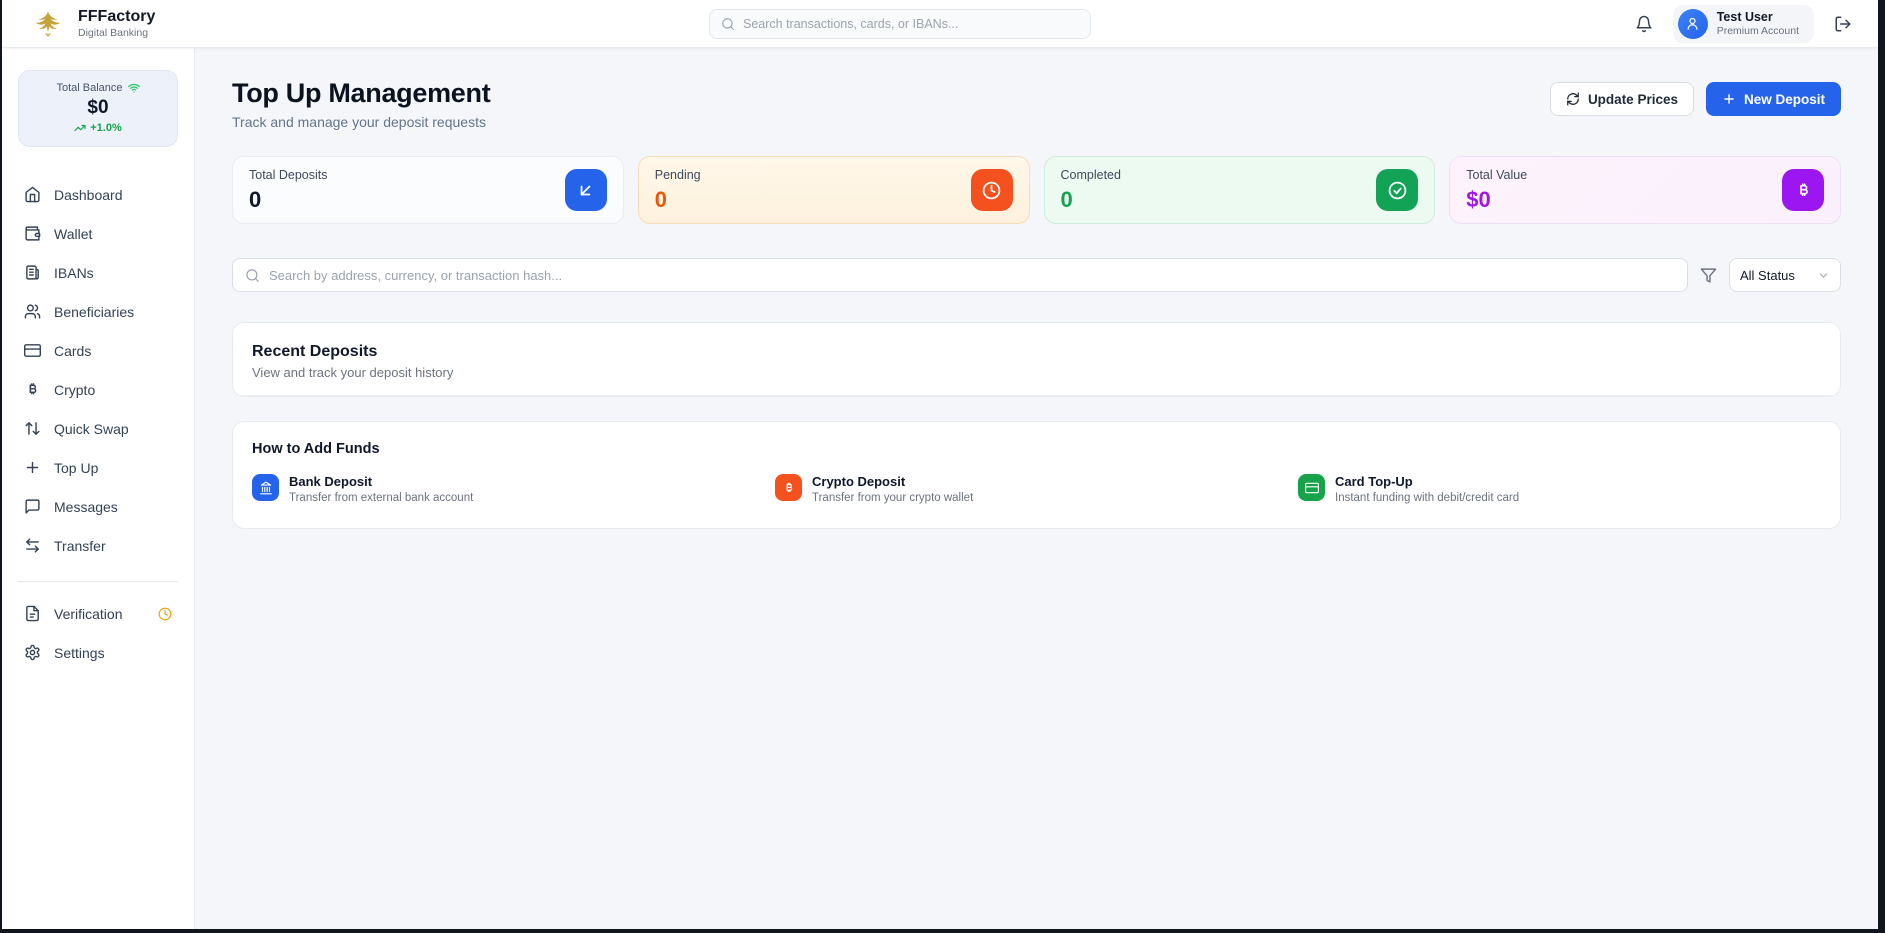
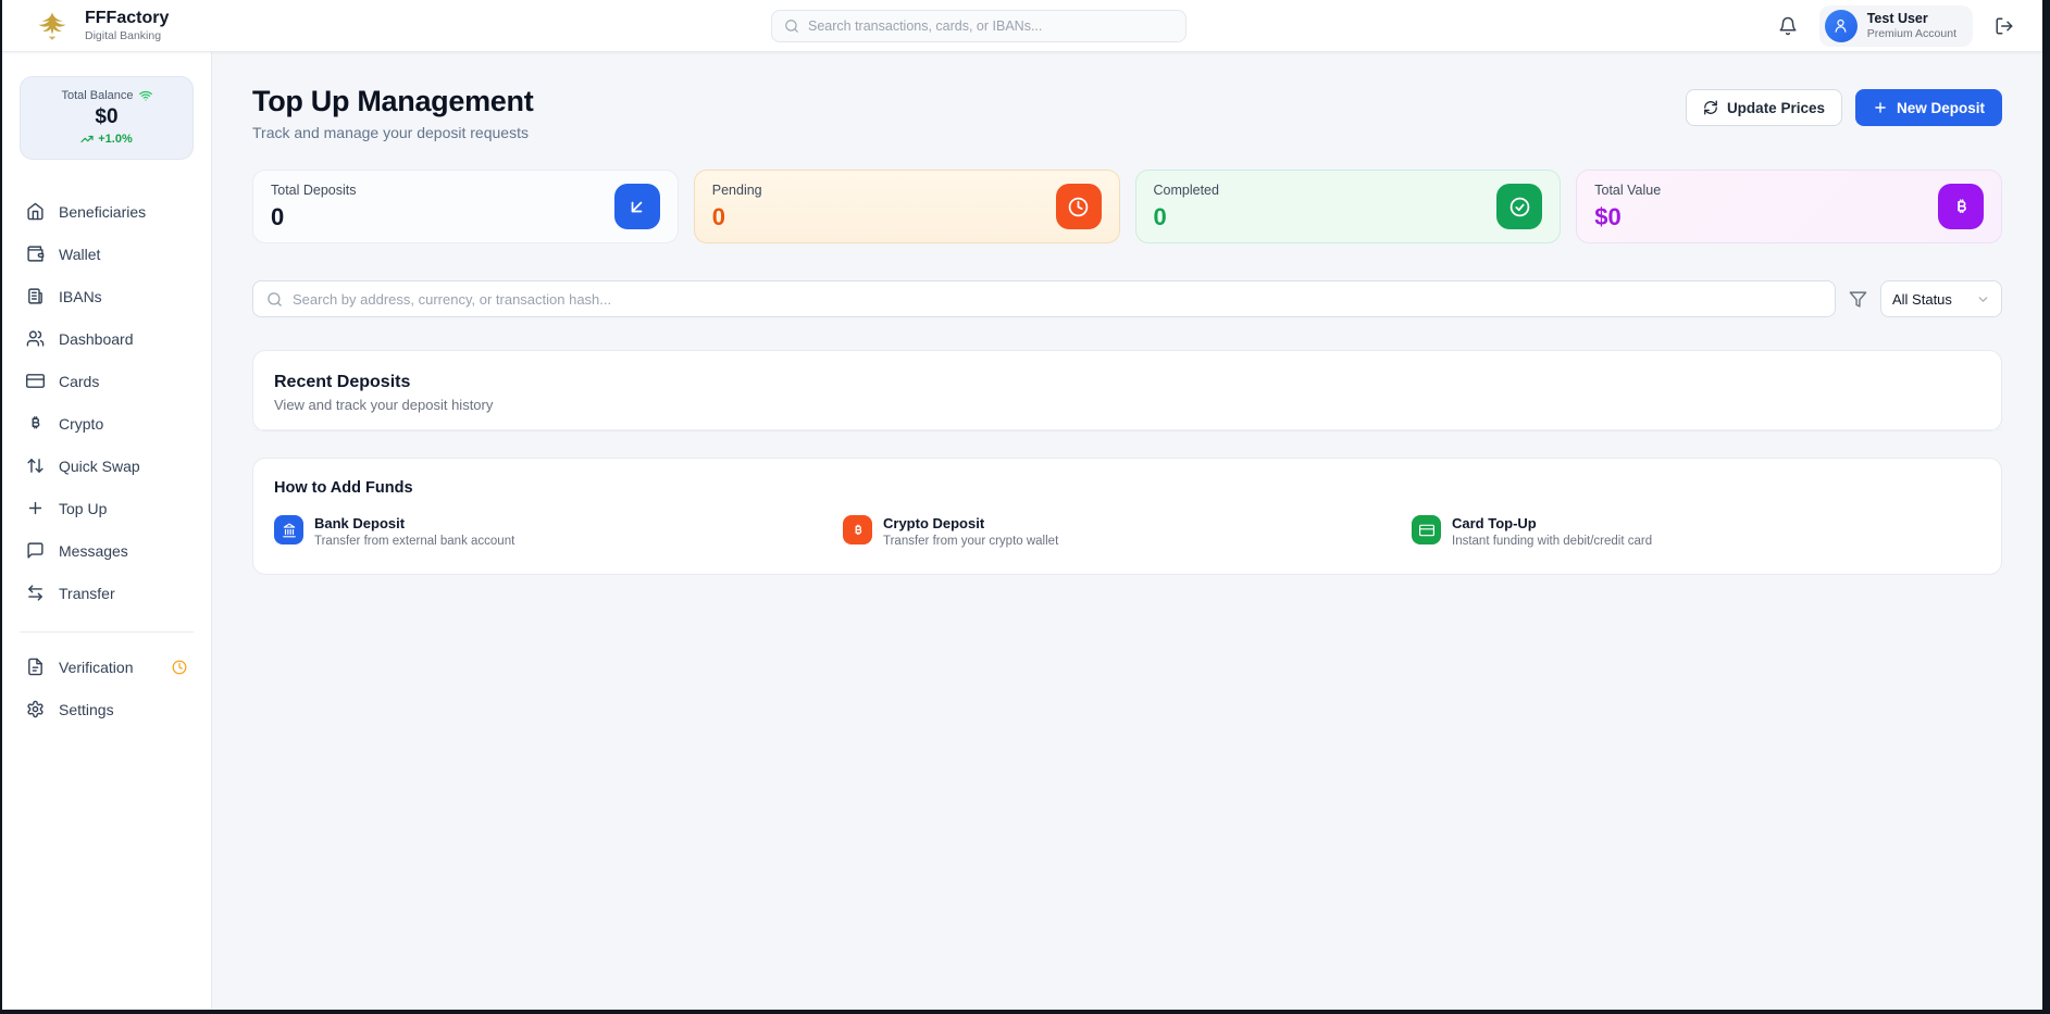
  FFFactory
  Digital Banking
  Search transactions, cards, or IBANs...
  Test User
  Premium Account
  Total Balance
  $0
  +1.0%
- Dashboard
+ Beneficiaries
  Wallet
  IBANs
- Beneficiaries
+ Dashboard
  Cards
  Crypto
  Quick Swap
  Top Up
  Messages
  Transfer
  Verification
  Settings
  Top Up Management
  Track and manage your deposit requests
  Update Prices
  New Deposit
  Total Deposits
  0
  Pending
  0
  Completed
  0
  Total Value
  $0
  Search by address, currency, or transaction hash...
  All Status
  Recent Deposits
  View and track your deposit history
  How to Add Funds
  Bank Deposit
  Transfer from external bank account
  Crypto Deposit
  Transfer from your crypto wallet
  Card Top-Up
  Instant funding with debit/credit card
